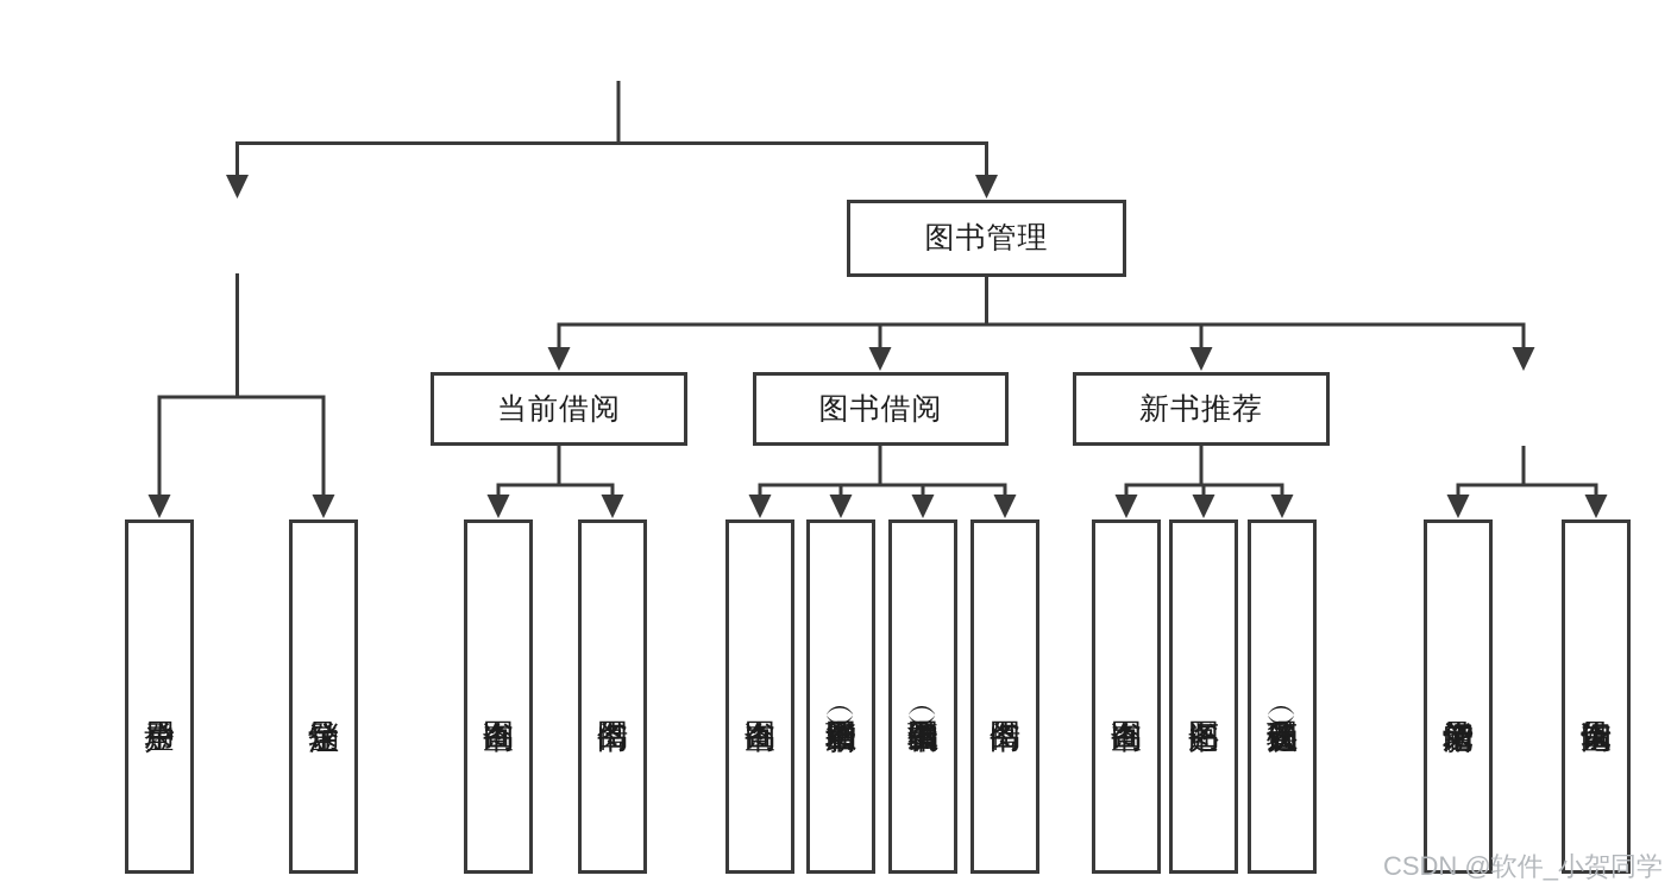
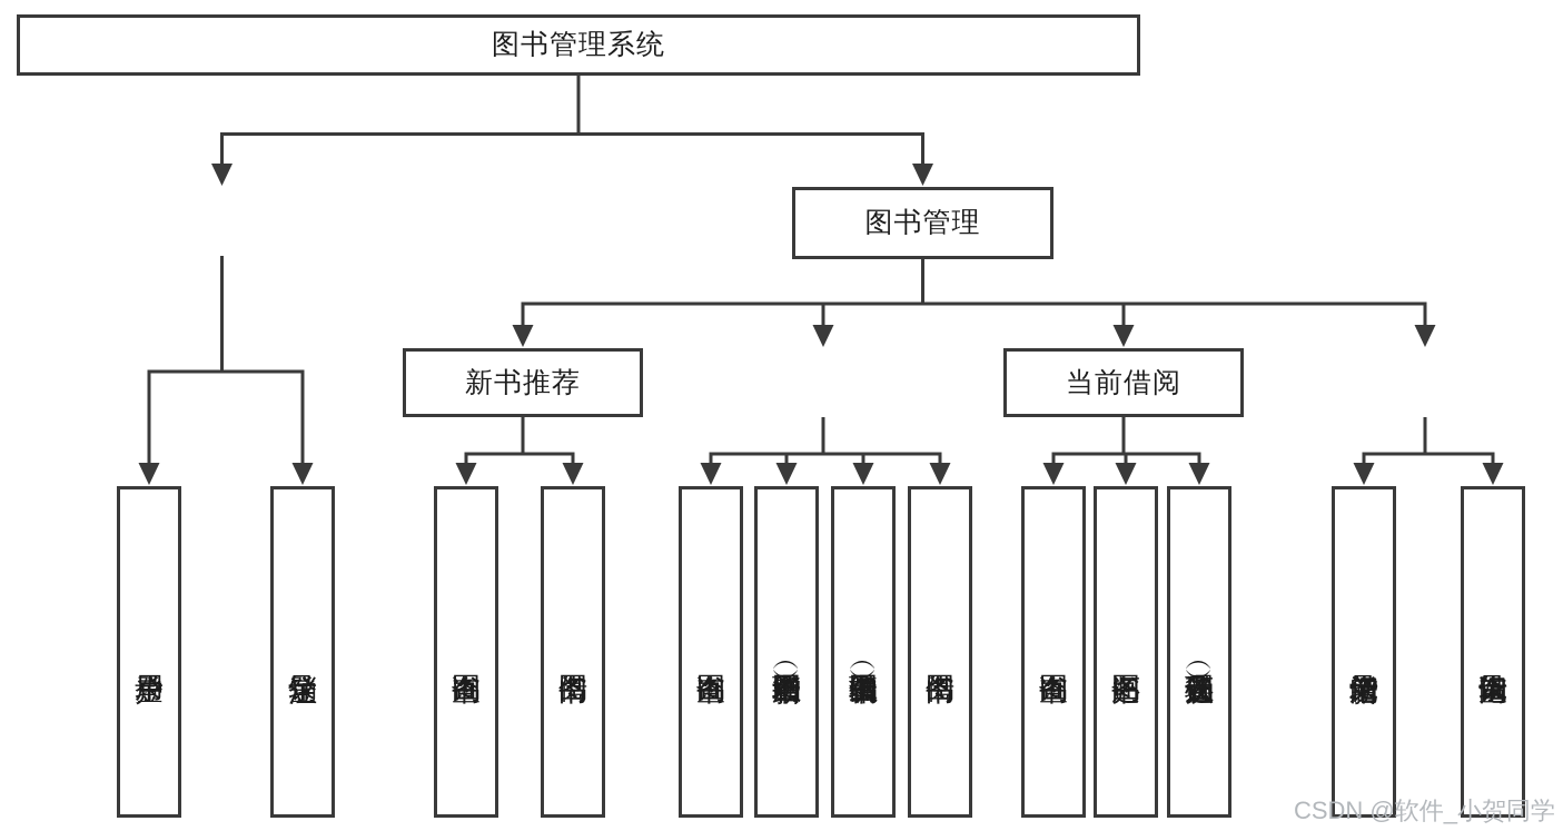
+ 图书管理系统
  图书管理
- 当前借阅
+ 新书推荐
- 图书借阅
- 新书推荐
+ 当前借阅
  CSDN @软件_小贺同学
